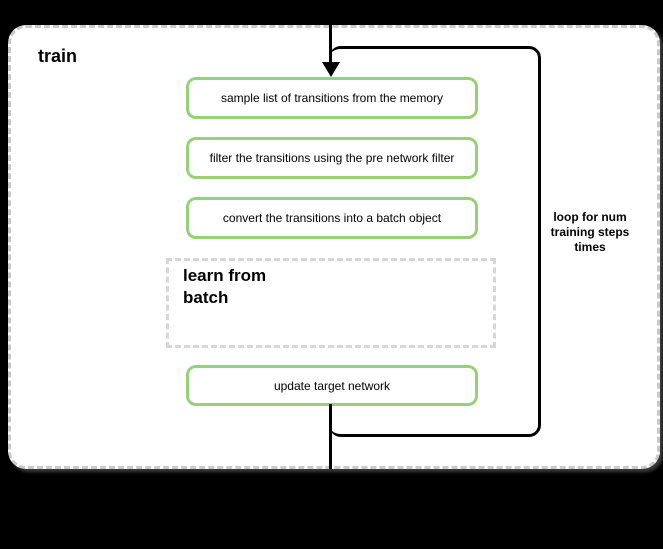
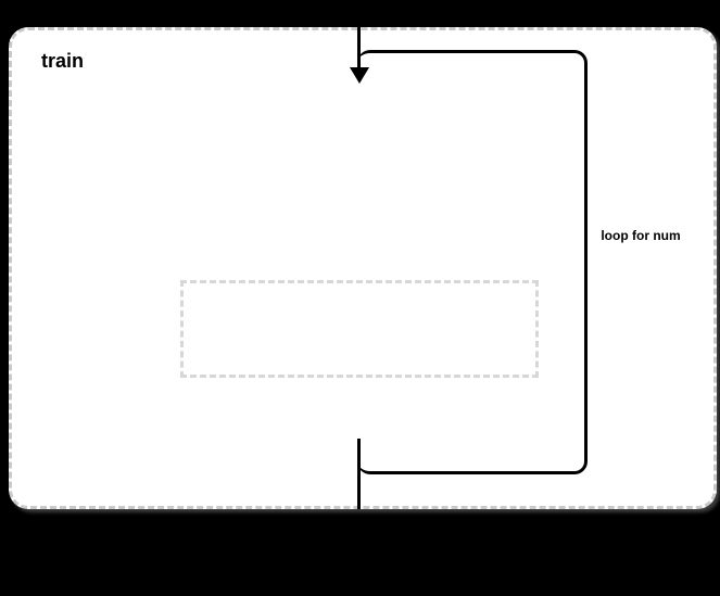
  train
  loop for num
- training steps
- times
- sample list of transitions from the memory
- filter the transitions using the pre network filter
- convert the transitions into a batch object
- learn from batch
- update target network
